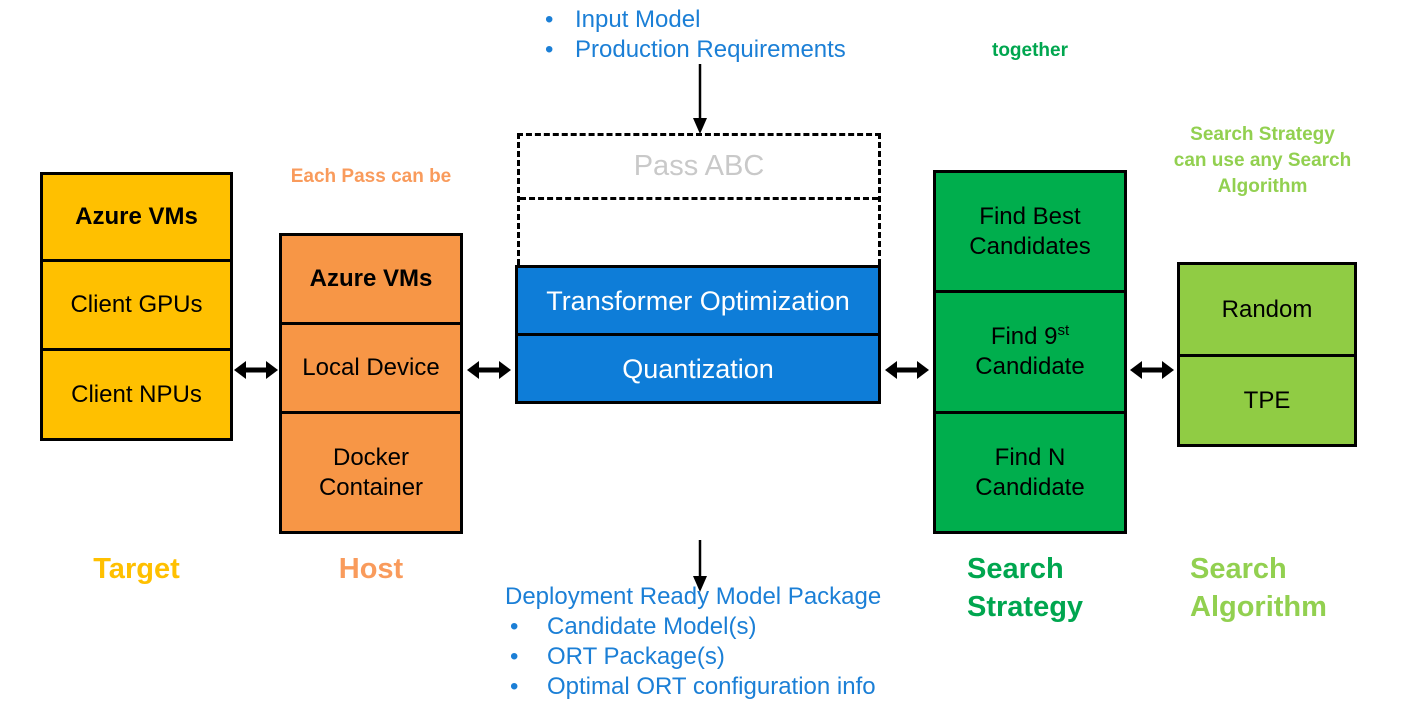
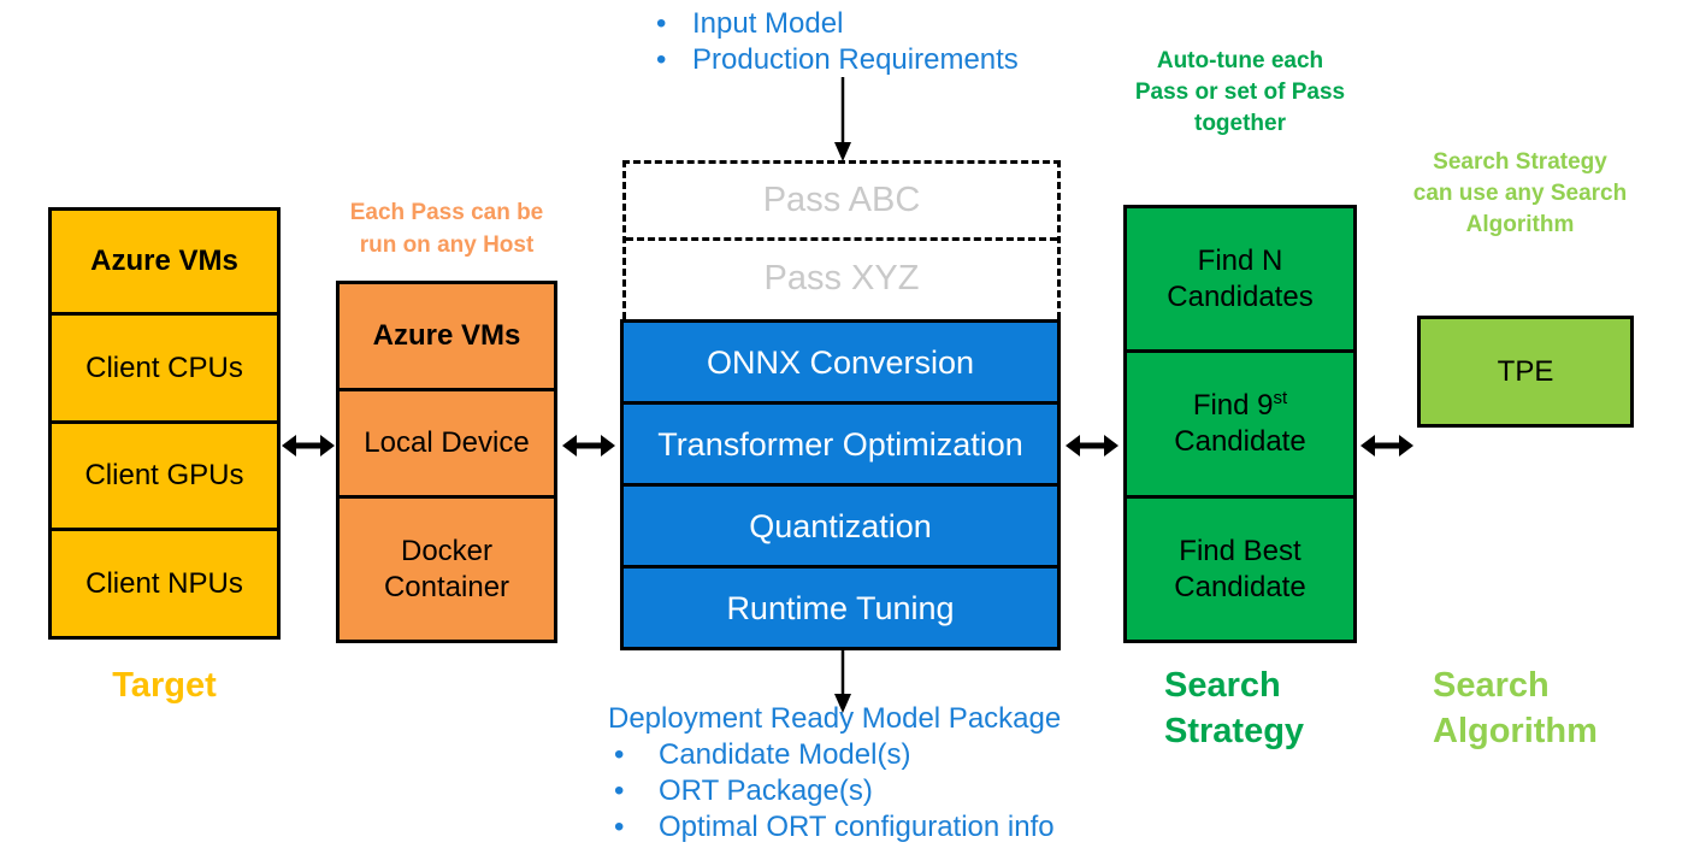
  •
  Input Model
  •
  Production Requirements
  Azure VMs
+ Client CPUs
  Client GPUs
  Client NPUs
  Target
  Each Pass can be
+ run on any Host
  Azure VMs
  Local Device
  Docker
  Container
- Host
  Pass ABC
+ Pass XYZ
+ ONNX Conversion
  Transformer Optimization
  Quantization
+ Runtime Tuning
  Deployment Ready Model Package
  •
  Candidate Model(s)
  •
  ORT Package(s)
  •
  Optimal ORT configuration info
+ Auto-tune each
+ Pass or set of Pass
  together
- Find Best
+ Find N
  Candidates
  Find 9st
  Candidate
- Find N
+ Find Best
  Candidate
  Search
  Strategy
  Search Strategy
  can use any Search
  Algorithm
- Random
  TPE
  Search
  Algorithm
